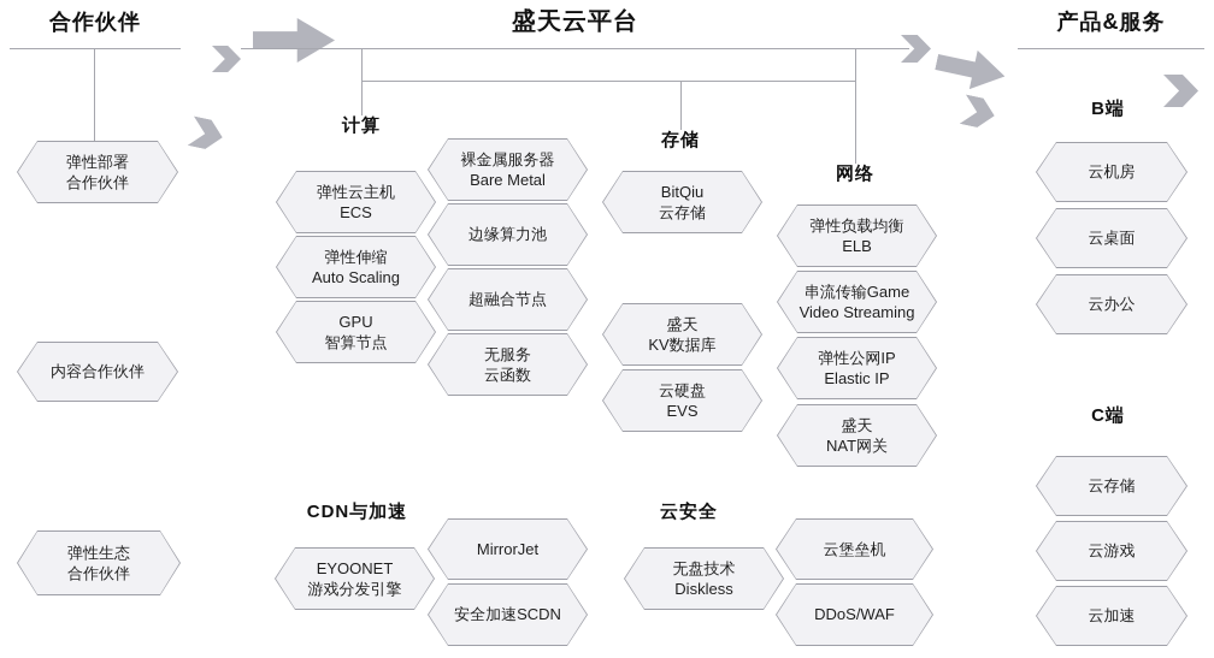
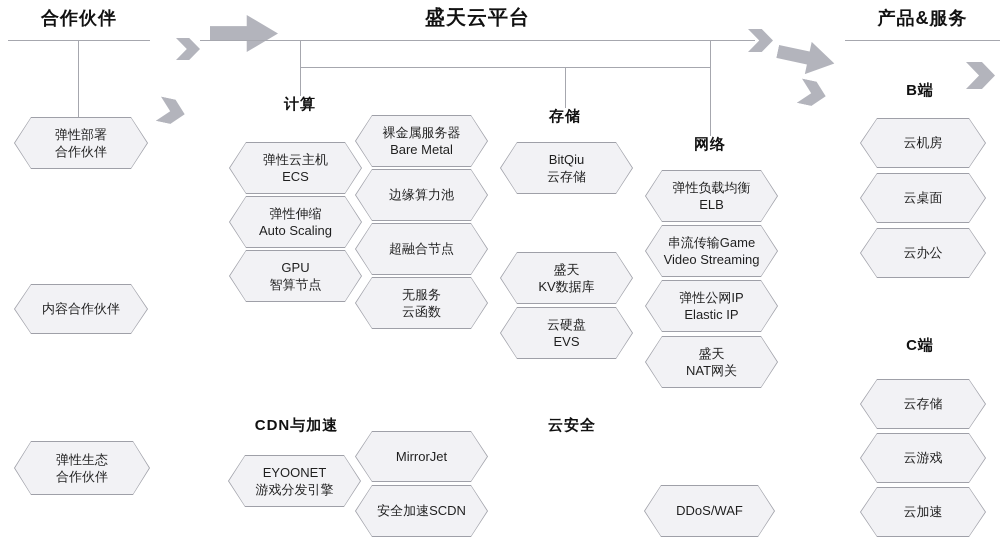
  合作伙伴
  弹性部署
  合作伙伴
  内容合作伙伴
  弹性生态
  合作伙伴
  盛天云平台
  计算
  弹性云主机
  ECS
  弹性伸缩
  Auto Scaling
  GPU
  智算节点
  裸金属服务器
  Bare Metal
  边缘算力池
  超融合节点
  无服务
  云函数
  存储
  BitQiu
  云存储
  盛天
  KV数据库
  云硬盘
  EVS
  网络
  弹性负载均衡
  ELB
  串流传输Game
  Video Streaming
  弹性公网IP
  Elastic IP
  盛天
  NAT网关
  CDN与加速
  EYOONET
  游戏分发引擎
  MirrorJet
  安全加速SCDN
  云安全
- 无盘技术
- Diskless
- 云堡垒机
  DDoS/WAF
  产品&服务
  B端
  云机房
  云桌面
  云办公
  C端
  云存储
  云游戏
  云加速
